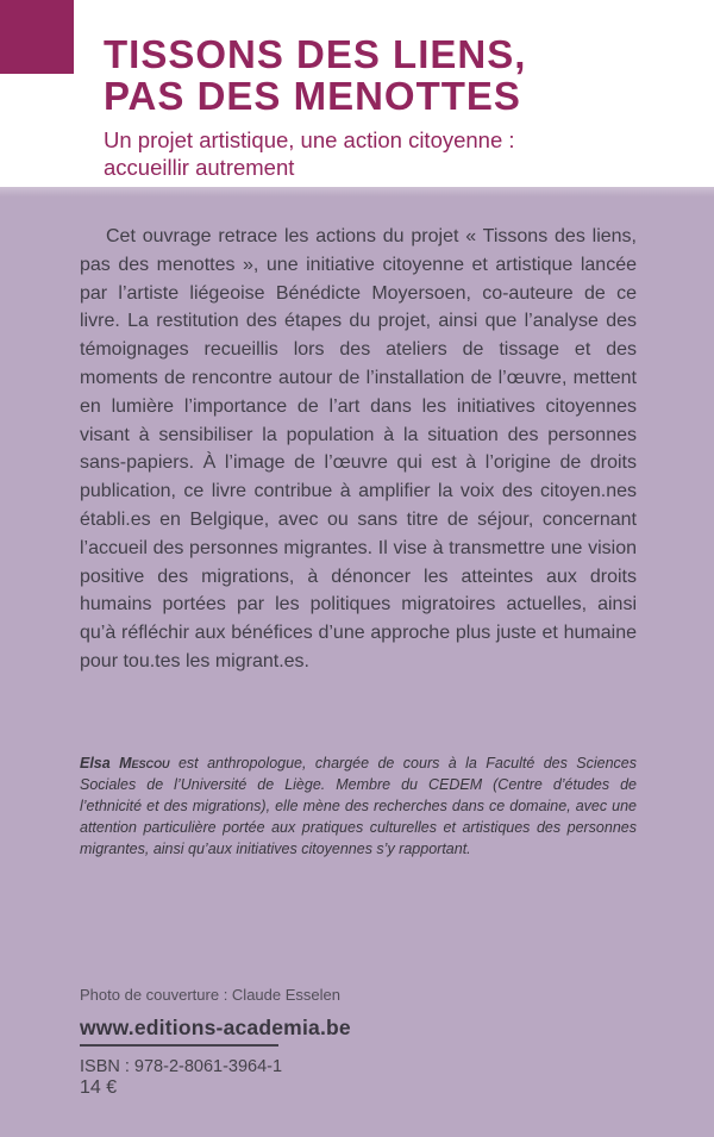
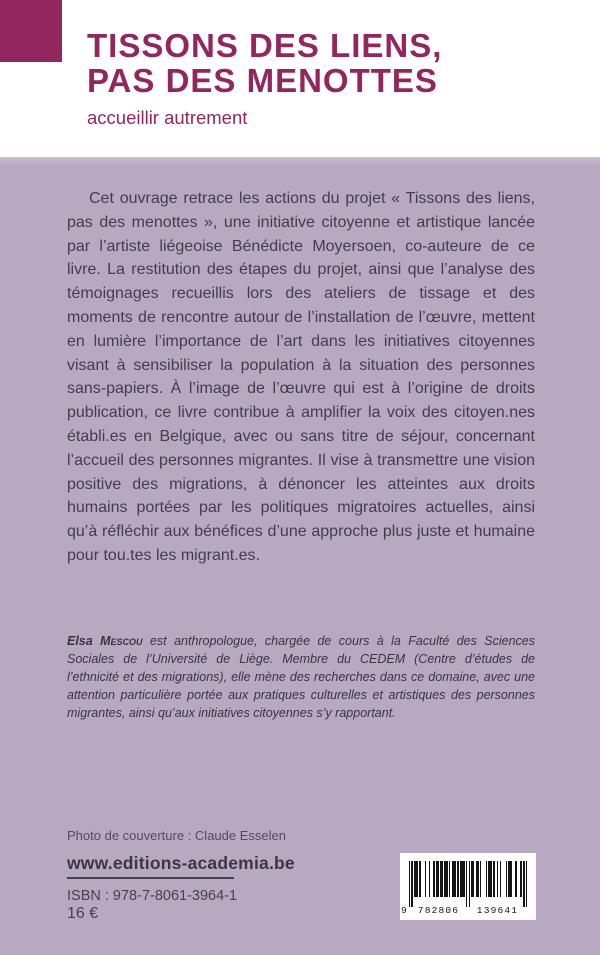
  TISSONS DES LIENS,
  PAS DES MENOTTES
- Un projet artistique, une action citoyenne :
  accueillir autrement
  Cet ouvrage retrace les actions du projet « Tissons des liens, pas des menottes », une initiative citoyenne et artistique lancée par l’artiste liégeoise Bénédicte Moyersoen, co-auteure de ce livre. La restitution des étapes du projet, ainsi que l’analyse des témoignages recueillis lors des ateliers de tissage et des moments de rencontre autour de l’installation de l’œuvre, mettent en lumière l’importance de l’art dans les initiatives citoyennes visant à sensibiliser la population à la situation des personnes sans-papiers. À l’image de l’œuvre qui est à l’origine de droits publication, ce livre contribue à amplifier la voix des citoyen.nes établi.es en Belgique, avec ou sans titre de séjour, concernant l’accueil des personnes migrantes. Il vise à transmettre une vision positive des migrations, à dénoncer les atteintes aux droits humains portées par les politiques migratoires actuelles, ainsi qu’à réfléchir aux bénéfices d’une approche plus juste et humaine pour tou.tes les migrant.es.
  Elsa Mescou est anthropologue, chargée de cours à la Faculté des Sciences Sociales de l’Université de Liège. Membre du CEDEM (Centre d’études de l’ethnicité et des migrations), elle mène des recherches dans ce domaine, avec une attention particulière portée aux pratiques culturelles et artistiques des personnes migrantes, ainsi qu’aux initiatives citoyennes s’y rapportant.
  Photo de couverture : Claude Esselen
  www.editions-academia.be
- ISBN : 978-2-8061-3964-1
+ ISBN : 978-7-8061-3964-1
- 14 €
+ 16 €
+ 9
+ 782806
+ 139641
